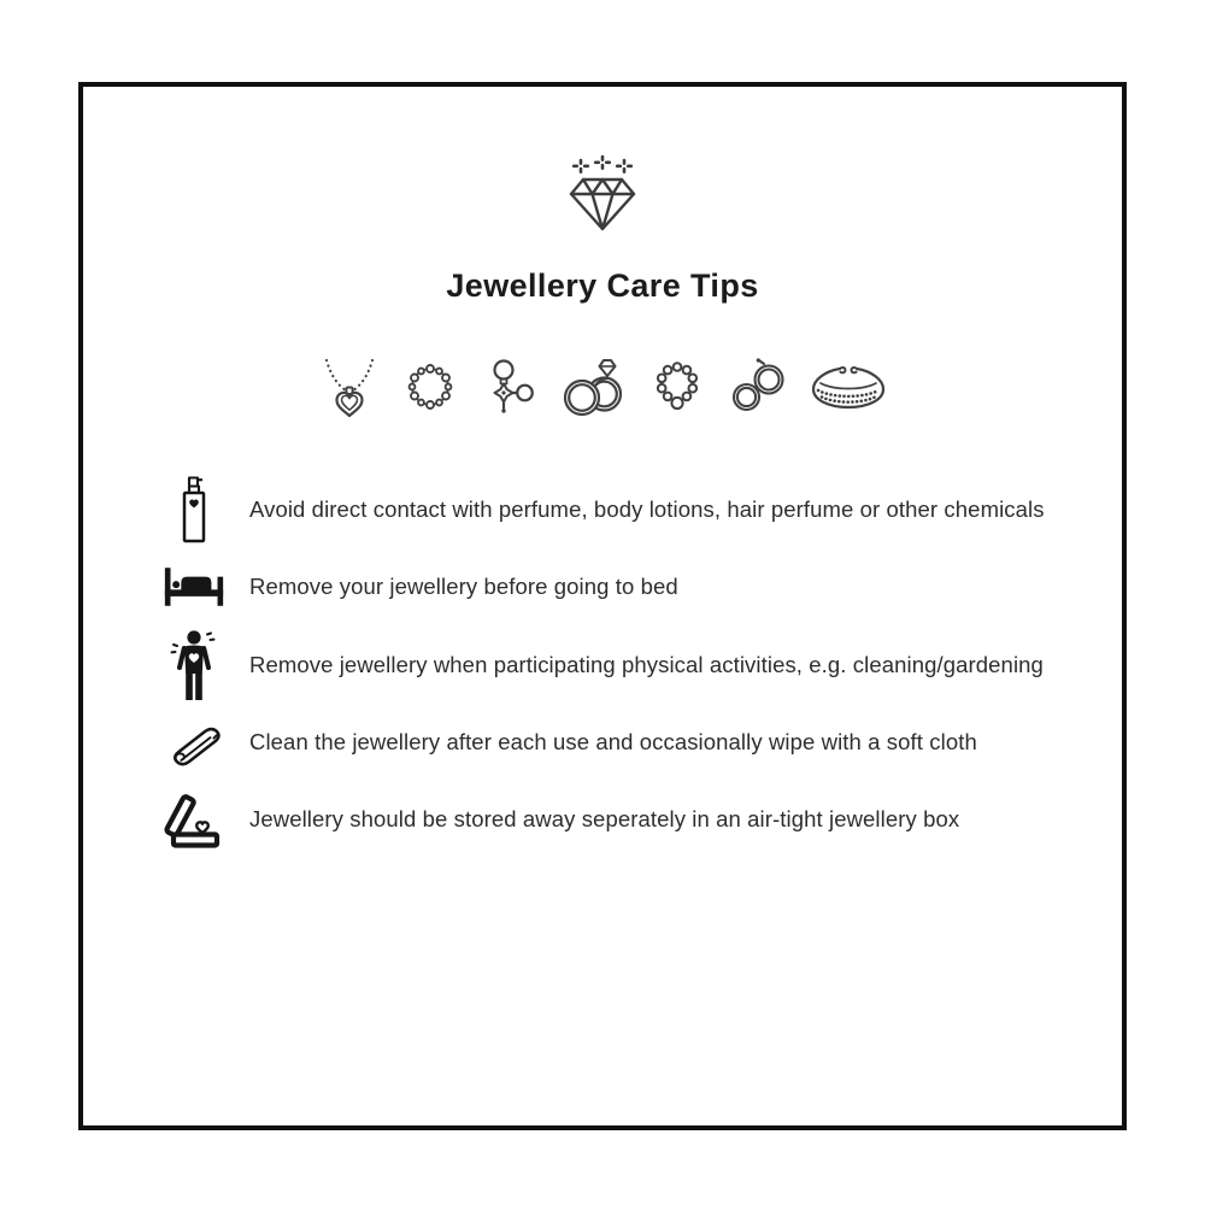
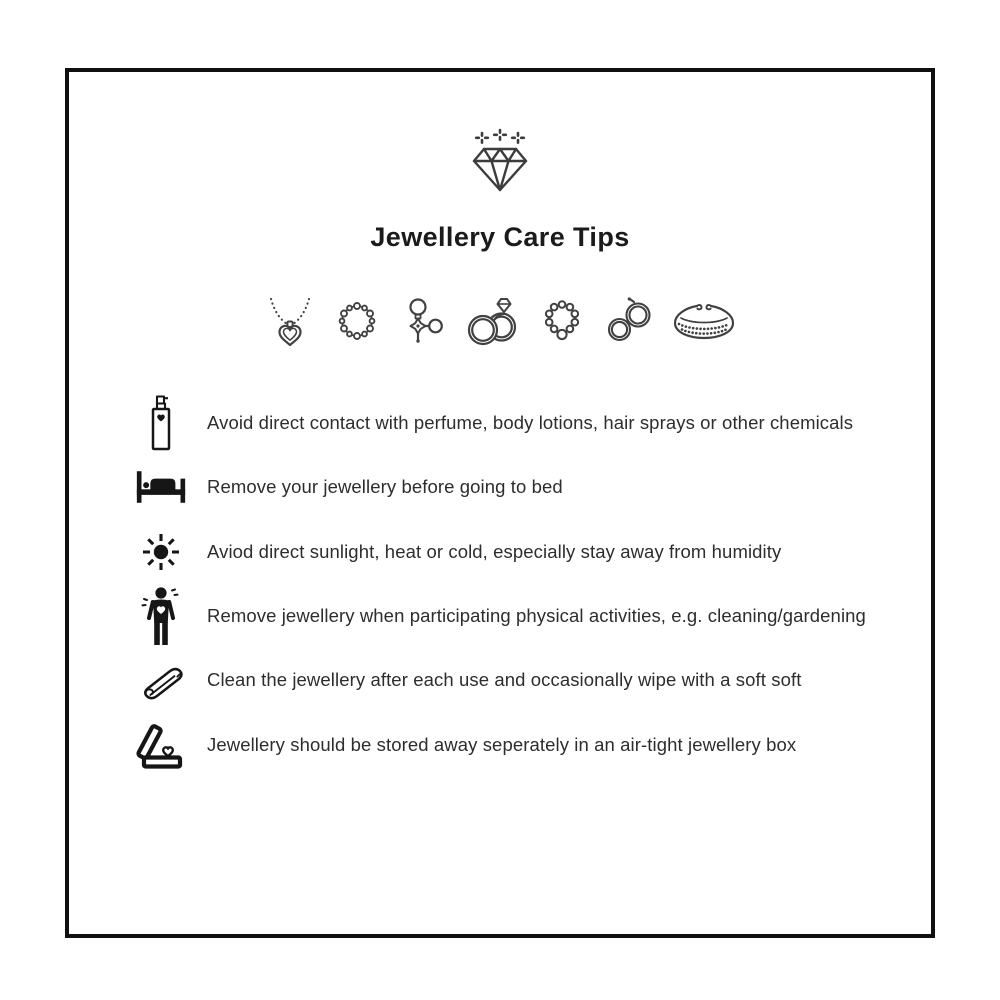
  Jewellery Care Tips
- Avoid direct contact with perfume, body lotions, hair perfume or other chemicals
+ Avoid direct contact with perfume, body lotions, hair sprays or other chemicals
  Remove your jewellery before going to bed
+ Aviod direct sunlight, heat or cold, especially stay away from humidity
  Remove jewellery when participating physical activities, e.g. cleaning/gardening
- Clean the jewellery after each use and occasionally wipe with a soft cloth
+ Clean the jewellery after each use and occasionally wipe with a soft soft
  Jewellery should be stored away seperately in an air-tight jewellery box
